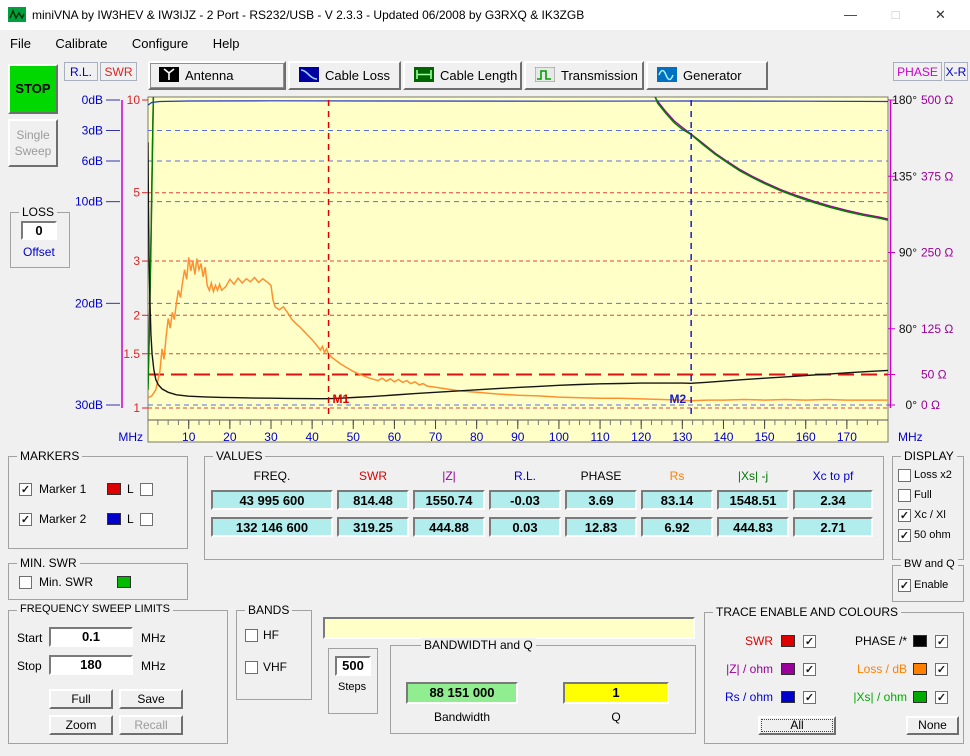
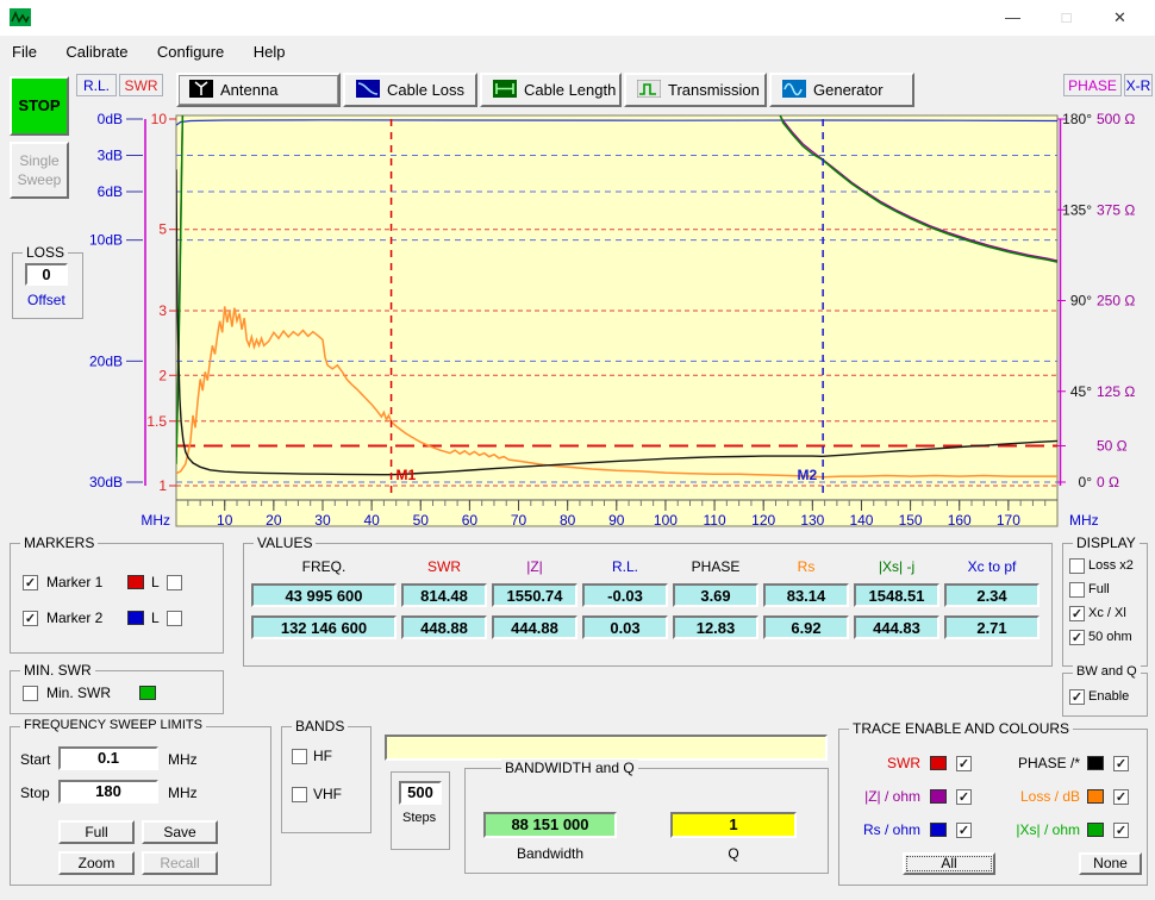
- miniVNA by IW3HEV & IW3IJZ - 2 Port - RS232/USB - V 2.3.3 - Updated 06/2008 by G3RXQ & IK3ZGB
  —
  □
  ✕
  File Calibrate Configure Help
  10
  20
  30
  40
  50
  60
  70
  80
  90
  100
  110
  120
  130
  140
  150
  160
  170
  MHz
  MHz
  0dB
  3dB
  6dB
  10dB
  20dB
  30dB
  10
  5
  3
  2
  1.5
  1
  500 Ω
  375 Ω
  250 Ω
  125 Ω
  50 Ω
  0 Ω
  180°
  135°
  90°
- 80°
+ 45°
  0°
  M1
  M2
  STOP
  Single
  Sweep
  R.L.
  SWR
  Antenna
  Cable Loss
  Cable Length
  Transmission
  Generator
  PHASE
  X-R
  LOSS
  0
  Offset
  MARKERS
  ✓
  Marker 1
  L
  ✓
  Marker 2
  L
  MIN. SWR
  Min. SWR
  VALUES
  FREQ.
  SWR
  |Z|
  R.L.
  PHASE
  Rs
  |Xs| -j
  Xc to pf
  43 995 600
  814.48
  1550.74
  -0.03
  3.69
  83.14
  1548.51
  2.34
  132 146 600
- 319.25
+ 448.88
  444.88
  0.03
  12.83
  6.92
  444.83
  2.71
  DISPLAY
  Loss x2
  Full
  ✓
  Xc / Xl
  ✓
  50 ohm
  BW and Q
  ✓
  Enable
  FREQUENCY SWEEP LIMITS
  Start
  0.1
  MHz
  Stop
  180
  MHz
  Full
  Save
  Zoom
  Recall
  BANDS
  HF
  VHF
  500
  Steps
  BANDWIDTH and Q
  88 151 000
  Bandwidth
  1
  Q
  TRACE ENABLE AND COLOURS
  SWR
  ✓
  PHASE /*
  ✓
  |Z| / ohm
  ✓
  Loss / dB
  ✓
  Rs / ohm
  ✓
  |Xs| / ohm
  ✓
  All
  None
